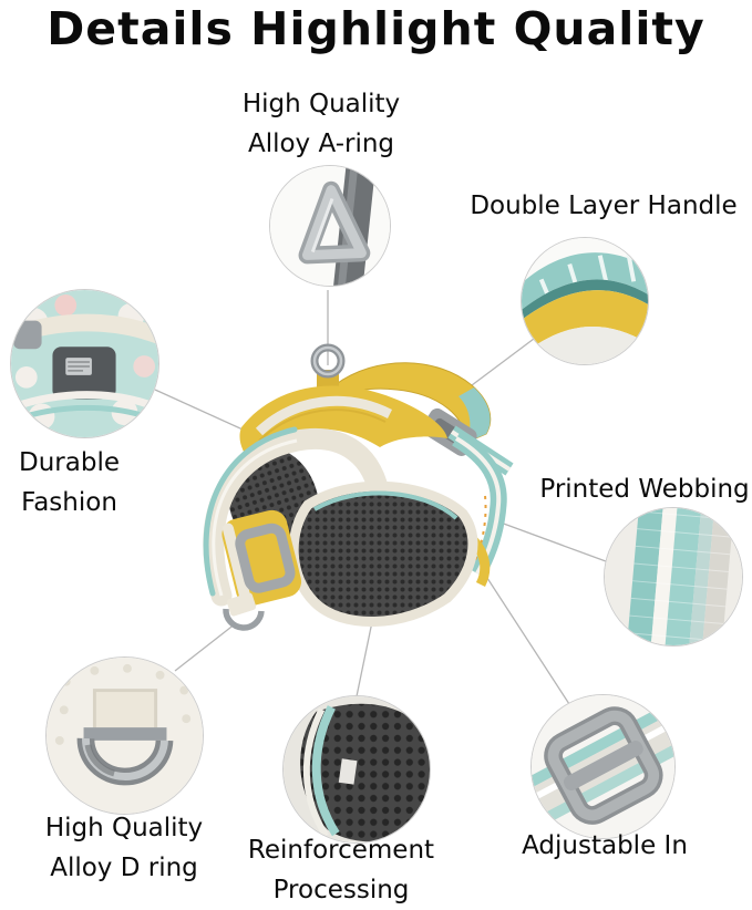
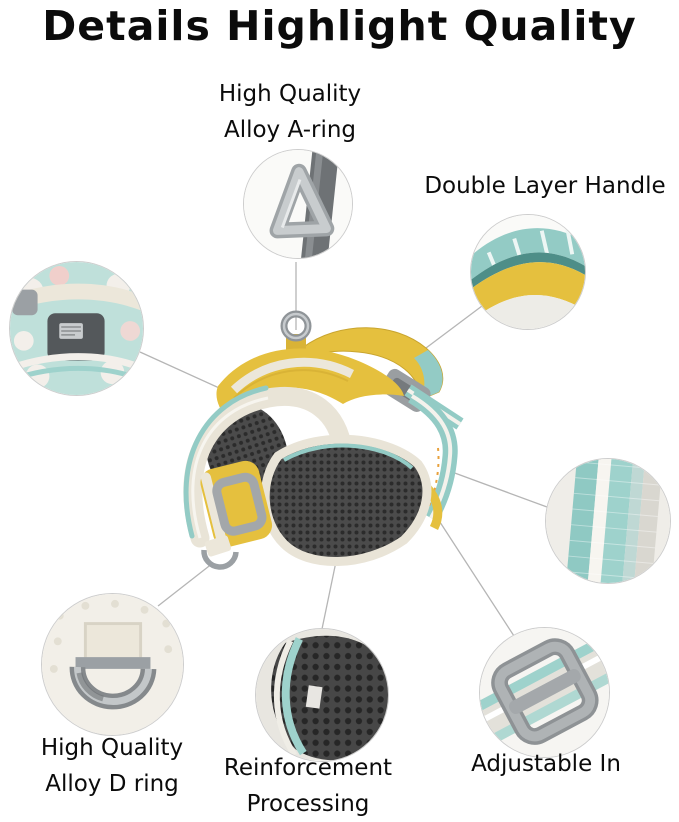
  Details Highlight Quality
  High Quality
  Alloy A-ring
  Double Layer Handle
- Durable
- Fashion
- Printed Webbing
  High Quality
  Alloy D ring
  Reinforcement
  Processing
  Adjustable In
